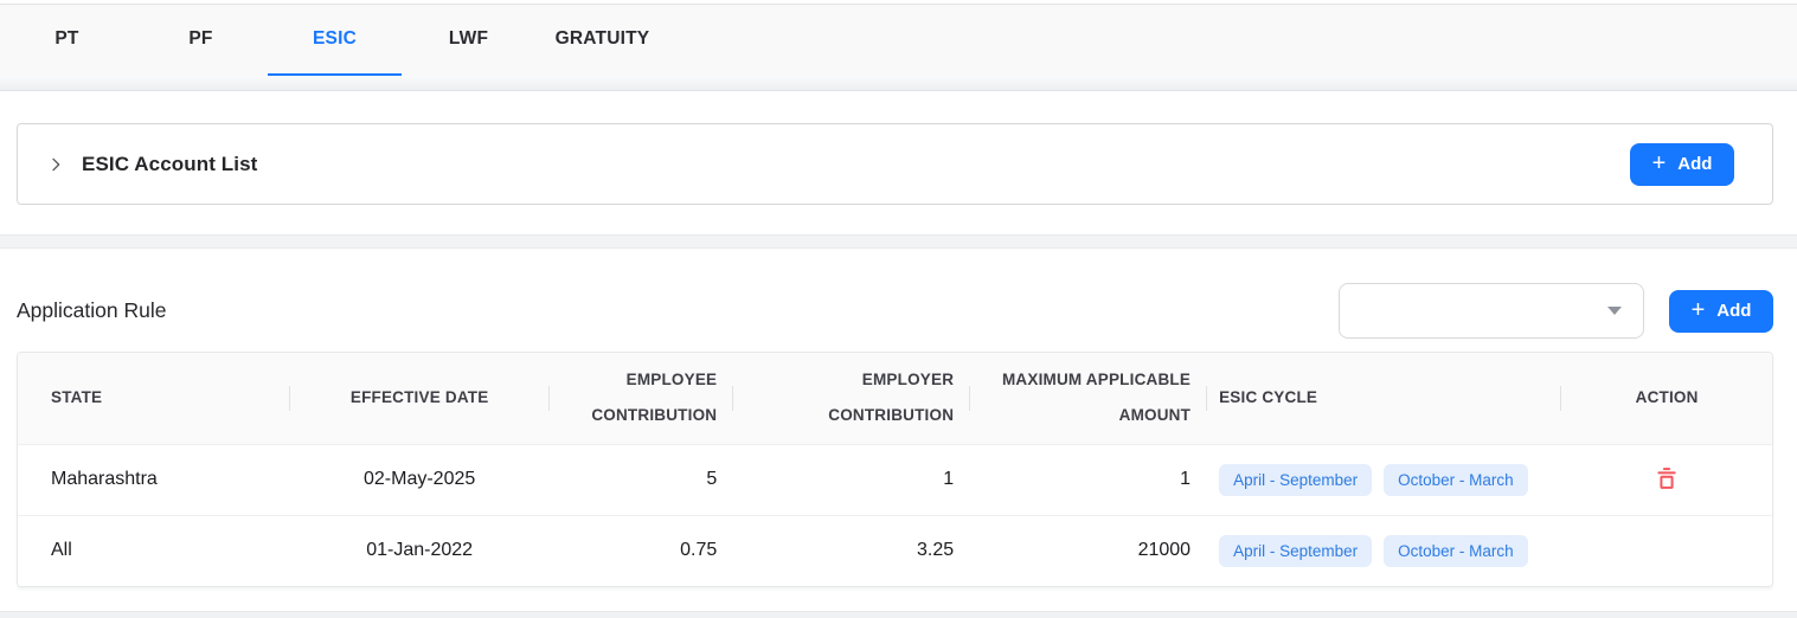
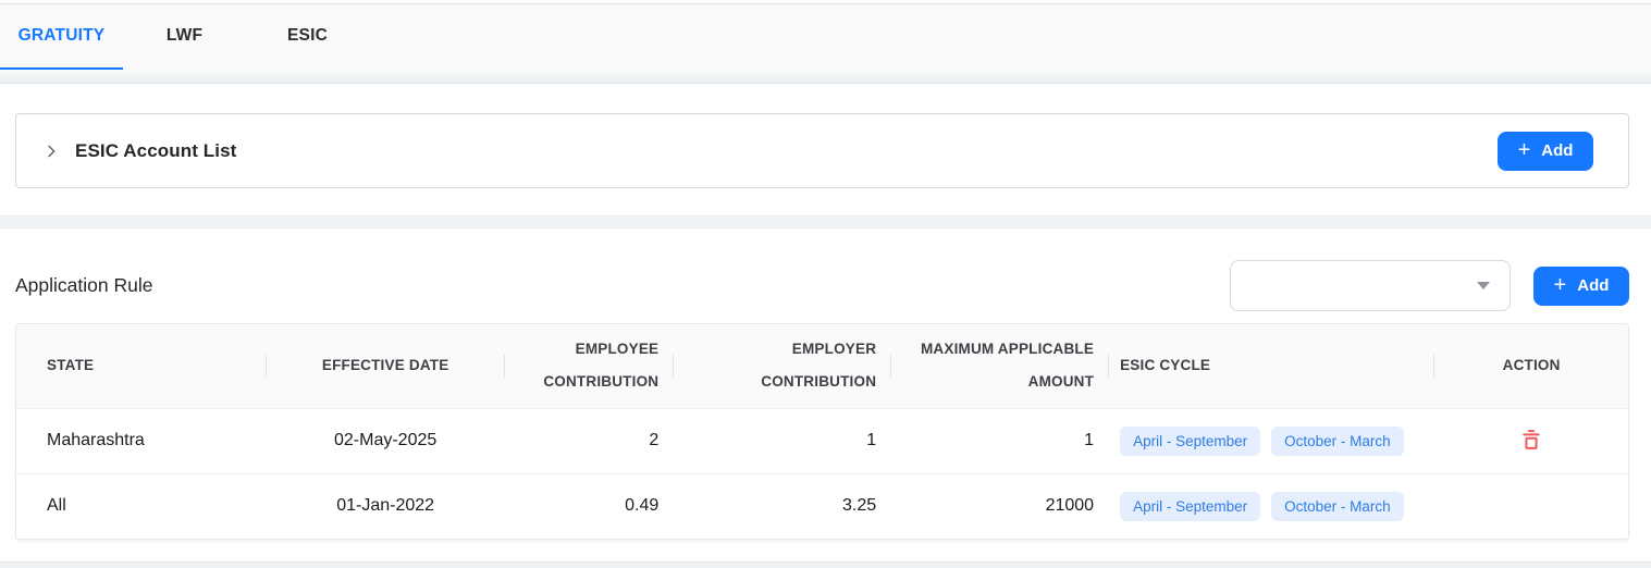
- PT
- PF
- ESIC
+ GRATUITY
  LWF
- GRATUITY
+ ESIC
  ESIC Account List
  +
  Add
  Application Rule
  +
  Add
  STATE	EFFECTIVE DATE	EMPLOYEE CONTRIBUTION	EMPLOYER CONTRIBUTION	MAXIMUM APPLICABLE AMOUNT	ESIC CYCLE	ACTION
- Maharashtra	02-May-2025	5	1	1	April - September October - March
+ Maharashtra	02-May-2025	2	1	1	April - September October - March
- All	01-Jan-2022	0.75	3.25	21000	April - September October - March
+ All	01-Jan-2022	0.49	3.25	21000	April - September October - March
